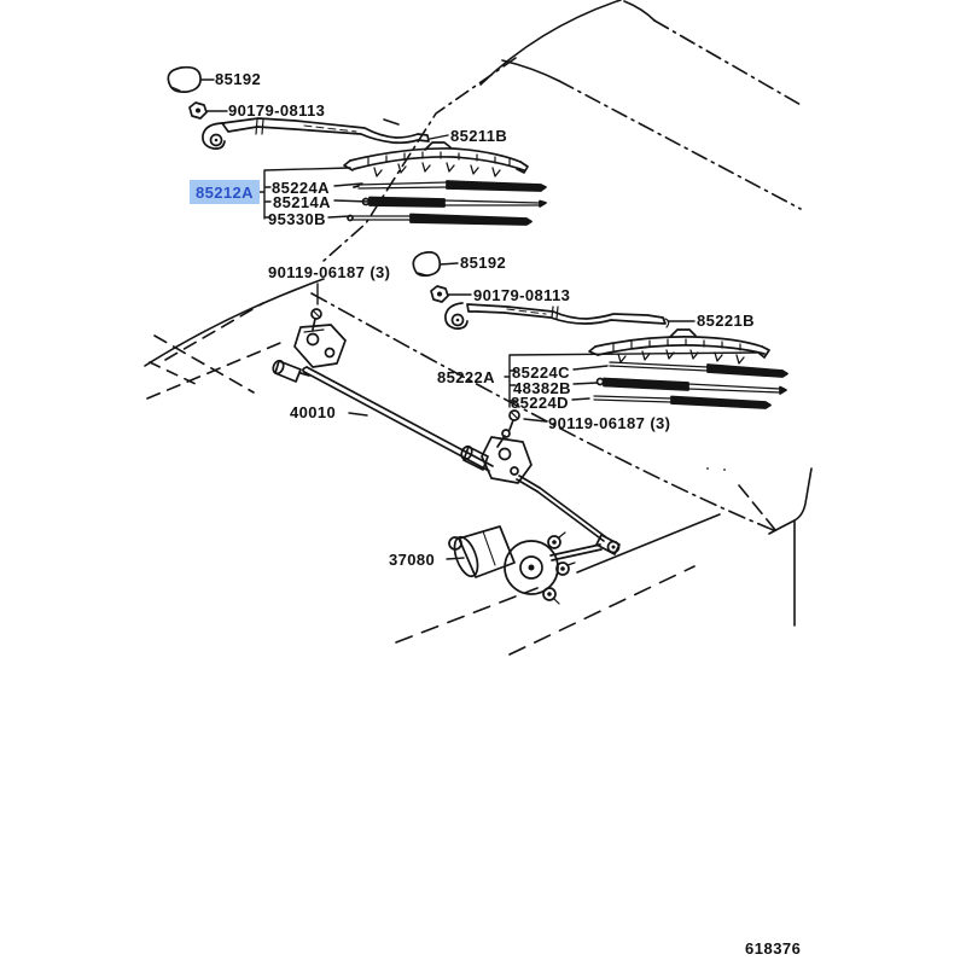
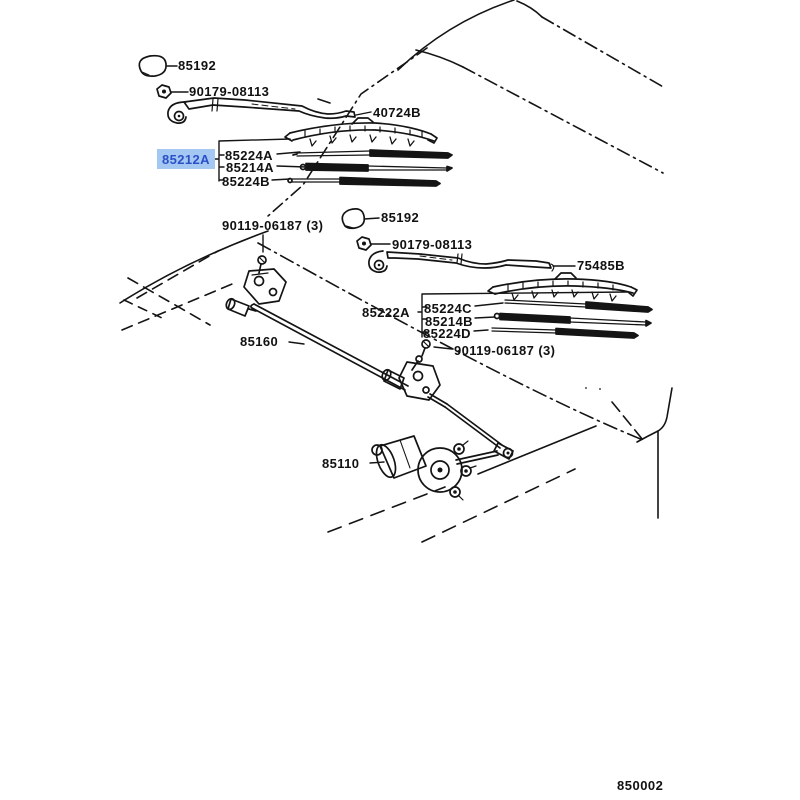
  85192
  90179-08113
- 85211B
+ 40724B
  85212A
  85224A
  85214A
- 95330B
+ 85224B
  90119-06187 (3)
  85192
  90179-08113
- 85221B
+ 75485B
  85222A
  85224C
- 48382B
+ 85214B
  85224D
  90119-06187 (3)
- 40010
+ 85160
- 37080
+ 85110
- 618376
+ 850002
